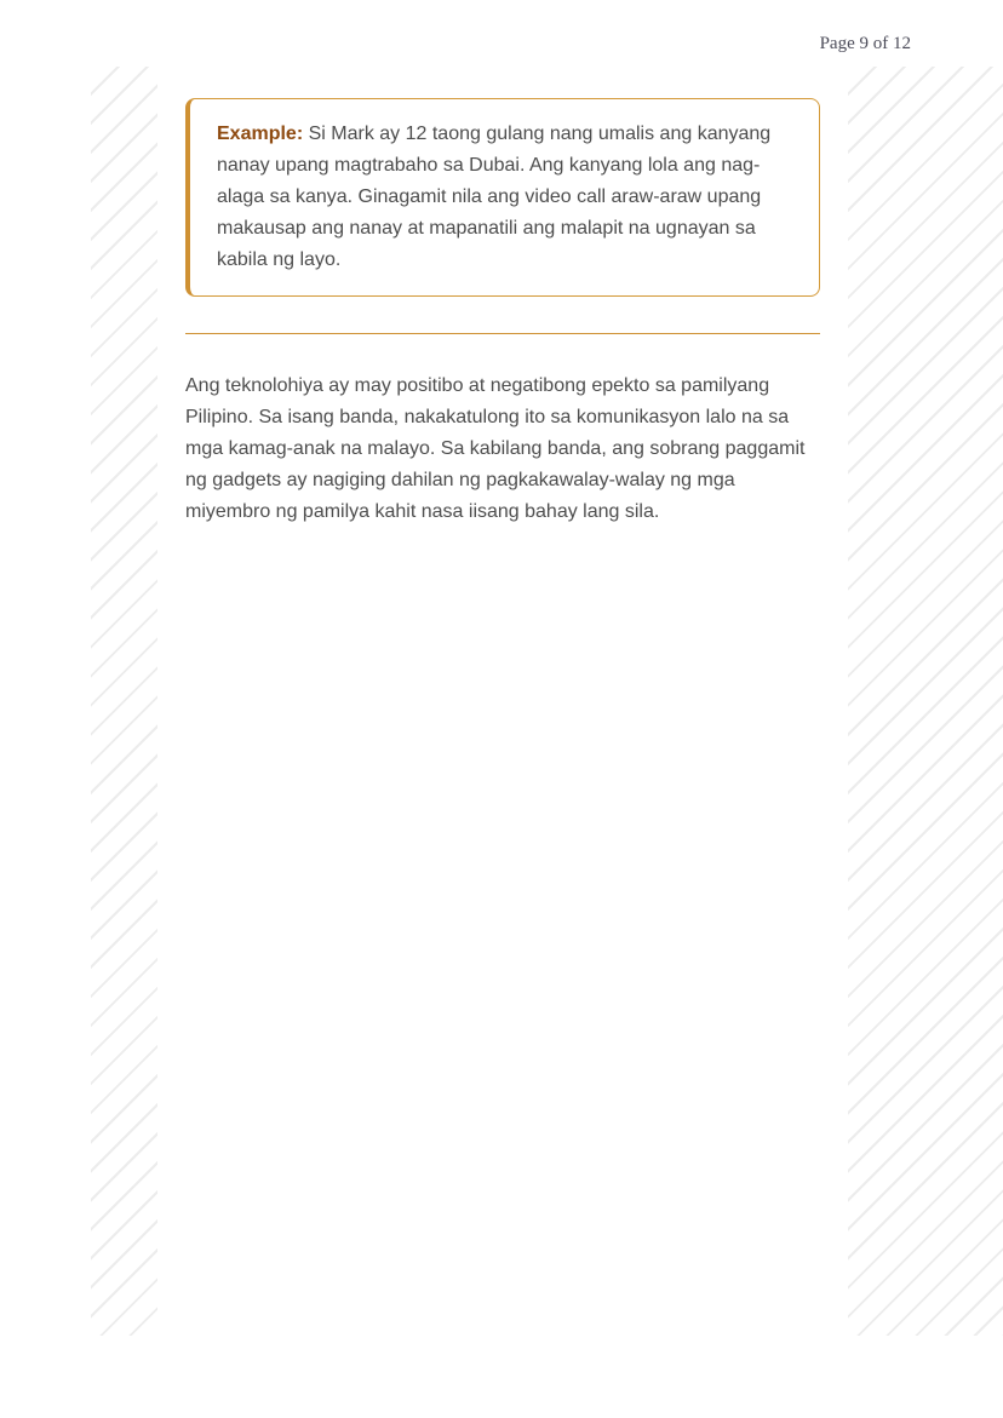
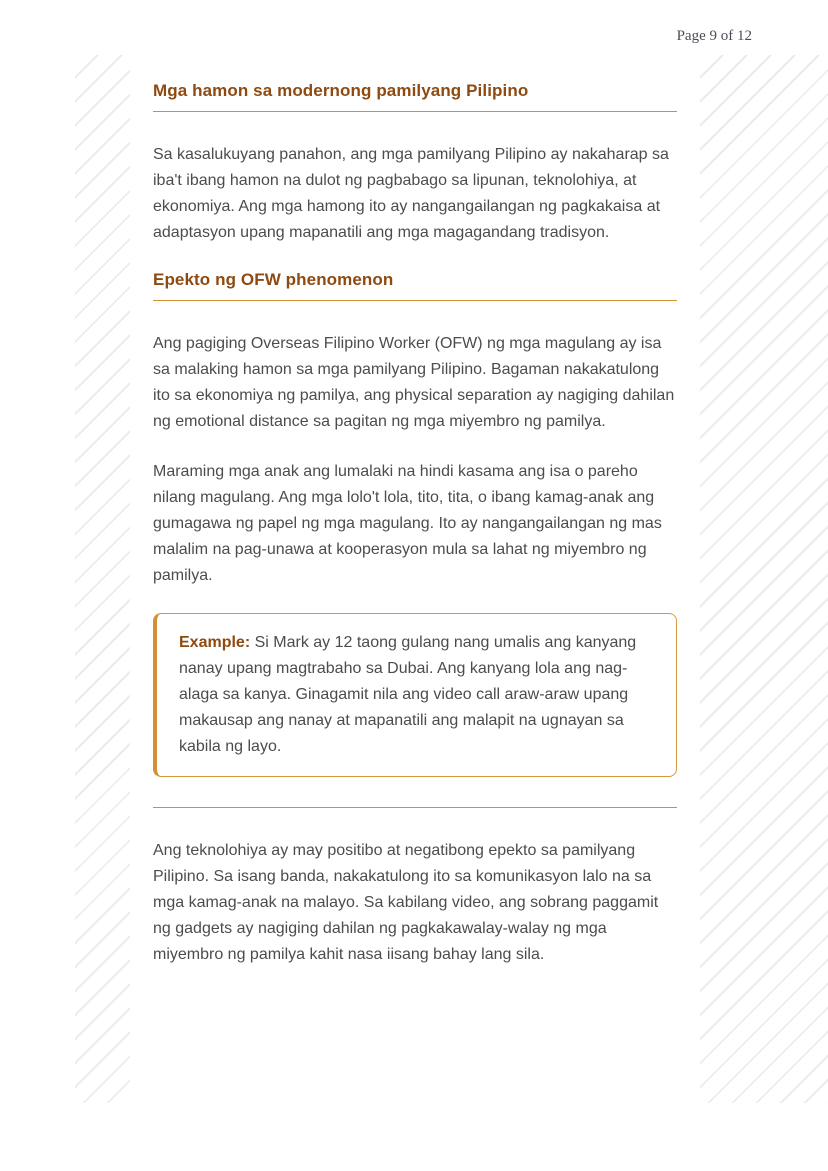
  Page 9 of 12
+ Mga hamon sa modernong pamilyang Pilipino
+ Sa kasalukuyang panahon, ang mga pamilyang Pilipino ay nakaharap sa iba't ibang hamon na dulot ng pagbabago sa lipunan, teknolohiya, at ekonomiya. Ang mga hamong ito ay nangangailangan ng pagkakaisa at adaptasyon upang mapanatili ang mga magagandang tradisyon.
+ Epekto ng OFW phenomenon
+ Ang pagiging Overseas Filipino Worker (OFW) ng mga magulang ay isa sa malaking hamon sa mga pamilyang Pilipino. Bagaman nakakatulong ito sa ekonomiya ng pamilya, ang physical separation ay nagiging dahilan ng emotional distance sa pagitan ng mga miyembro ng pamilya.
+ Maraming mga anak ang lumalaki na hindi kasama ang isa o pareho nilang magulang. Ang mga lolo't lola, tito, tita, o ibang kamag-anak ang gumagawa ng papel ng mga magulang. Ito ay nangangailangan ng mas malalim na pag-unawa at kooperasyon mula sa lahat ng miyembro ng pamilya.
  Example: Si Mark ay 12 taong gulang nang umalis ang kanyang nanay upang magtrabaho sa Dubai. Ang kanyang lola ang nag-alaga sa kanya. Ginagamit nila ang video call araw-araw upang makausap ang nanay at mapanatili ang malapit na ugnayan sa kabila ng layo.
- Ang teknolohiya ay may positibo at negatibong epekto sa pamilyang Pilipino. Sa isang banda, nakakatulong ito sa komunikasyon lalo na sa mga kamag-anak na malayo. Sa kabilang banda, ang sobrang paggamit ng gadgets ay nagiging dahilan ng pagkakawalay-walay ng mga miyembro ng pamilya kahit nasa iisang bahay lang sila.
+ Ang teknolohiya ay may positibo at negatibong epekto sa pamilyang Pilipino. Sa isang banda, nakakatulong ito sa komunikasyon lalo na sa mga kamag-anak na malayo. Sa kabilang video, ang sobrang paggamit ng gadgets ay nagiging dahilan ng pagkakawalay-walay ng mga miyembro ng pamilya kahit nasa iisang bahay lang sila.
